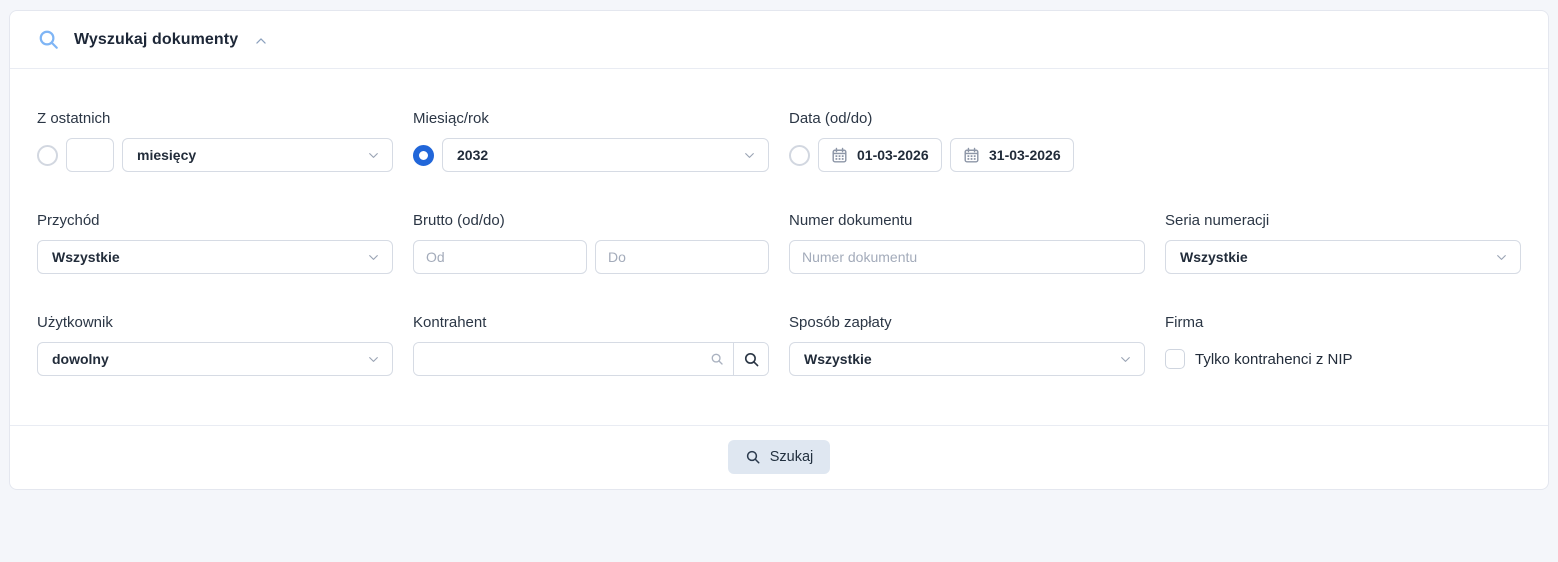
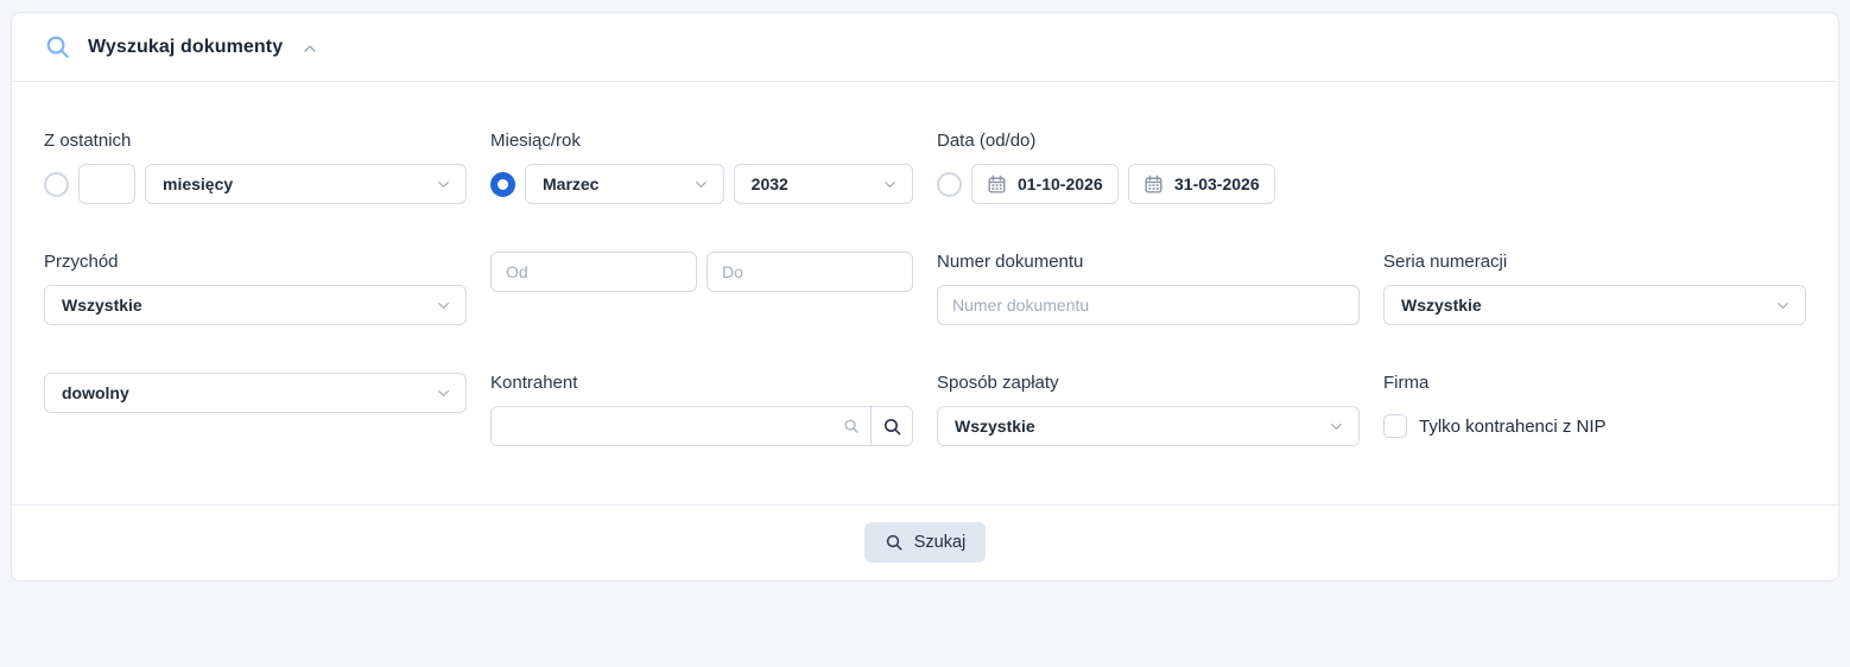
  Wyszukaj dokumenty
  Z ostatnich
  miesięcy
  Miesiąc/rok
+ Marzec
  2032
  Data (od/do)
- 01-03-2026
+ 01-10-2026
  31-03-2026
  Przychód
  Wszystkie
- Brutto (od/do)
  Od
  Do
  Numer dokumentu
  Numer dokumentu
  Seria numeracji
  Wszystkie
- Użytkownik
  dowolny
  Kontrahent
  Sposób zapłaty
  Wszystkie
  Firma
  Tylko kontrahenci z NIP
  Szukaj
